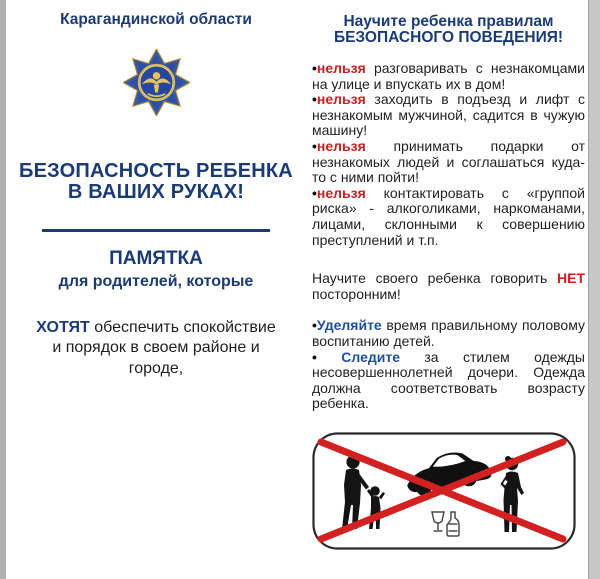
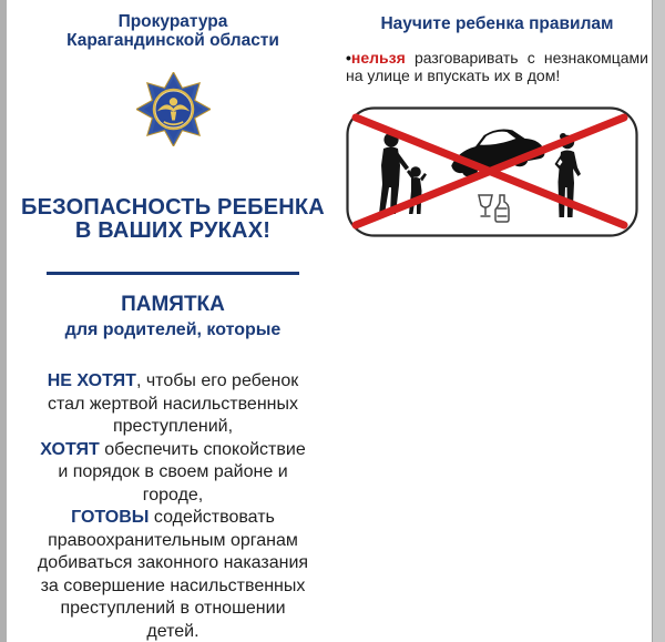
+ Прокуратура
  Карагандинской области
  БЕЗОПАСНОСТЬ РЕБЕНКА
  В ВАШИХ РУКАХ!
  ПАМЯТКА
  для родителей, которые
+ НЕ ХОТЯТ, чтобы его ребенок стал жертвой насильственных преступлений,
  ХОТЯТ обеспечить спокойствие и порядок в своем районе и городе,
+ ГОТОВЫ содействовать правоохранительным органам добиваться законного наказания за совершение насильственных преступлений в отношении детей.
  Научите ребенка правилам
- БЕЗОПАСНОГО ПОВЕДЕНИЯ!
  •нельзя разговаривать с незнакомцами на улице и впускать их в дом!
- •нельзя заходить в подъезд и лифт с незнакомым мужчиной, садится в чужую машину!
- •нельзя принимать подарки от незнакомых людей и соглашаться куда-то с ними пойти!
- •нельзя контактировать с «группой риска» - алкоголиками, наркоманами, лицами, склонными к совершению преступлений и т.п.
- Научите своего ребенка говорить НЕТ посторонним!
- •Уделяйте время правильному половому воспитанию детей.
- • Следите за стилем одежды несовершеннолетней дочери. Одежда должна соответствовать возрасту ребенка.
